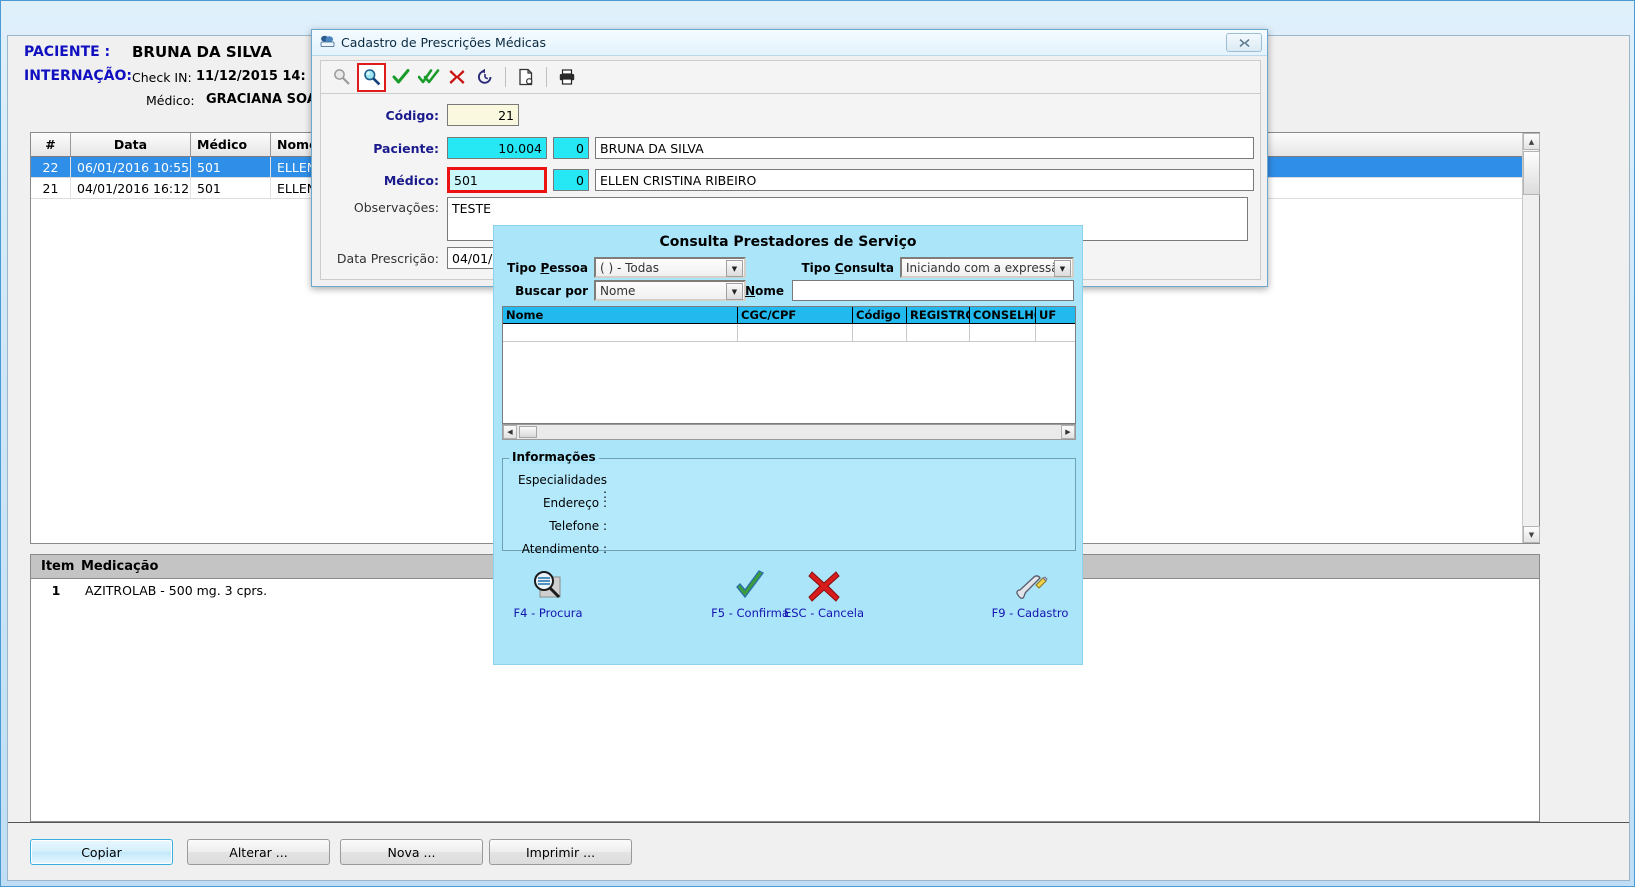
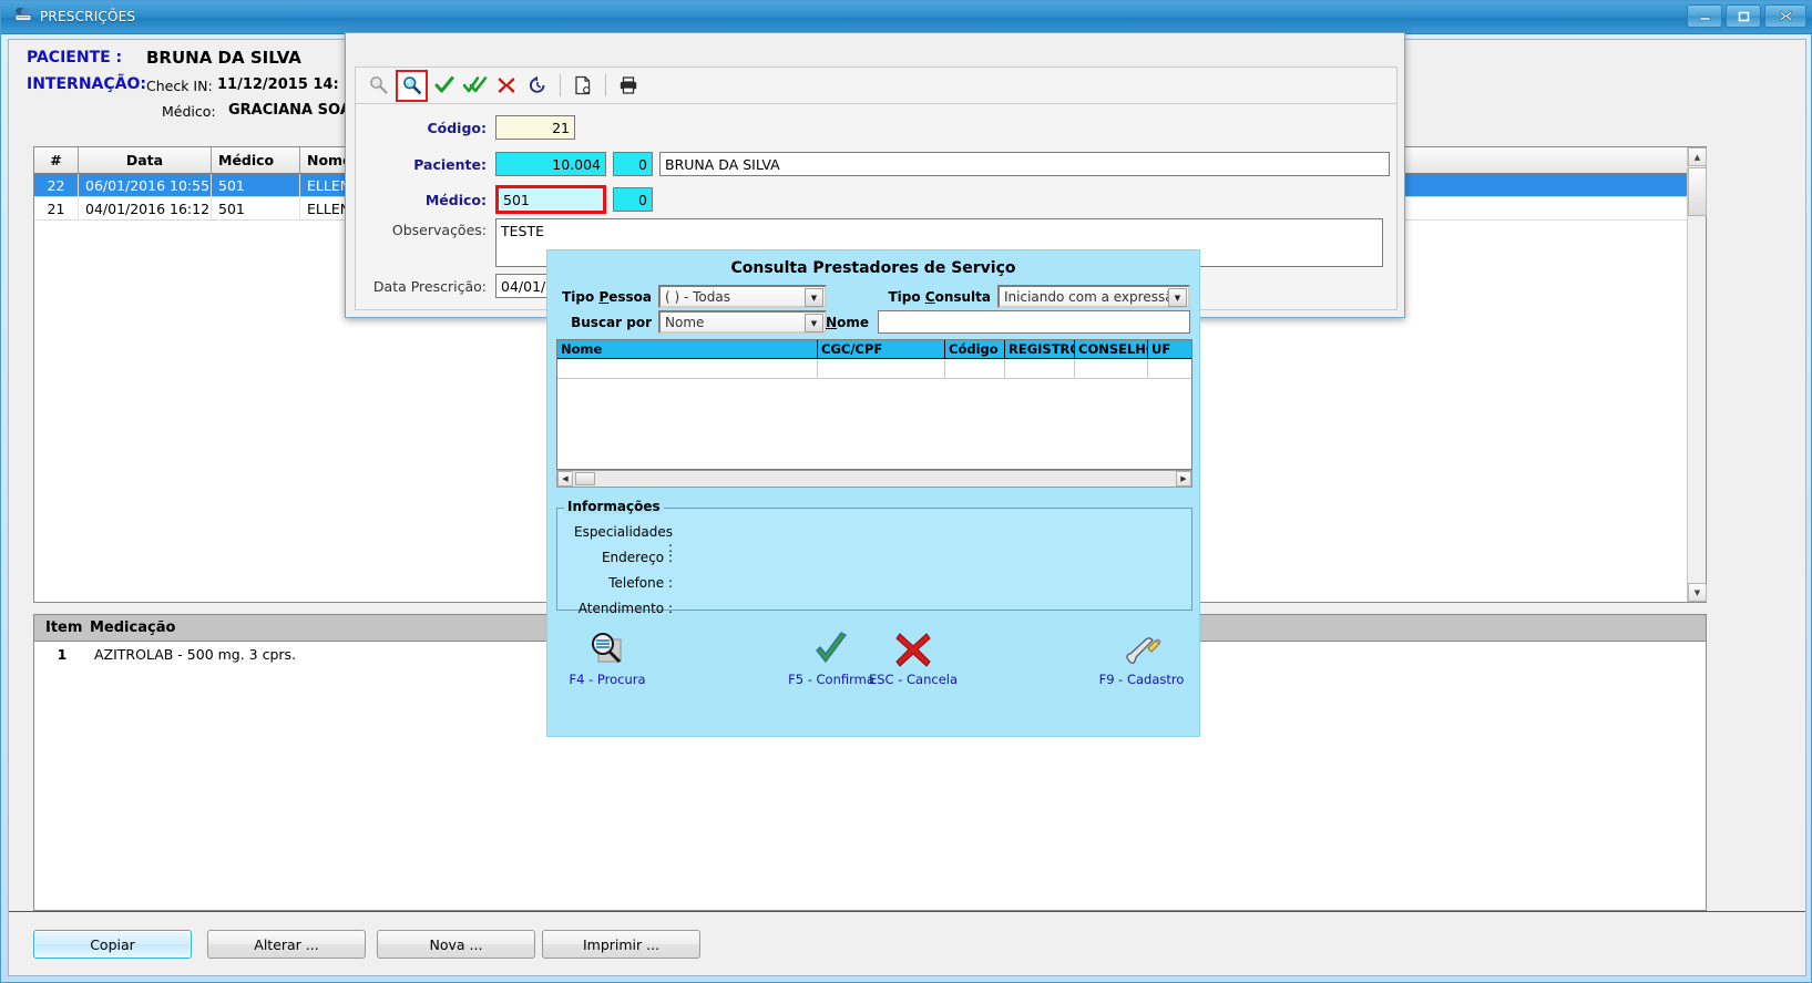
+ PRESCRIÇÕES
  PACIENTE :
  BRUNA DA SILVA
  INTERNAÇÃO:
  Check IN:
  11/12/2015 14:
  Médico:
  GRACIANA SO
  #
  Data
  Médico
  Nom
  22
  06/01/2016 10:55
  501
  ELLE
  21
  04/01/2016 16:12
  501
  ELLE
  ▲
  ▼
  Item
  Medicação
  1
  AZITROLAB - 500 mg. 3 cprs.
  Copiar
  Alterar ...
  Nova ...
  Imprimir ...
- Cadastro de Prescrições Médicas
  Código:
  21
  Paciente:
  10.004
  0
  BRUNA DA SILVA
  Médico:
  501
  0
- ELLEN CRISTINA RIBEIRO
  Observações:
  TESTE
  Data Prescrição:
  04/01/
  Consulta Prestadores de Serviço
  Tipo Pessoa
  ( ) - Todas
  ▼
  Tipo Consulta
  Iniciando com a express
  ▼
  Buscar por
  Nome
  ▼
  Nome
  Nome
  CGC/CPF
  Código
  REGISTR
  CONSELH
  UF
  ◀
  ▶
  Informações
  Especialidades :
  Endereço :
  Telefone :
  Atendimento :
  F4 - Procura
  F5 - Confirma
  ESC - Cancela
  F9 - Cadastro
